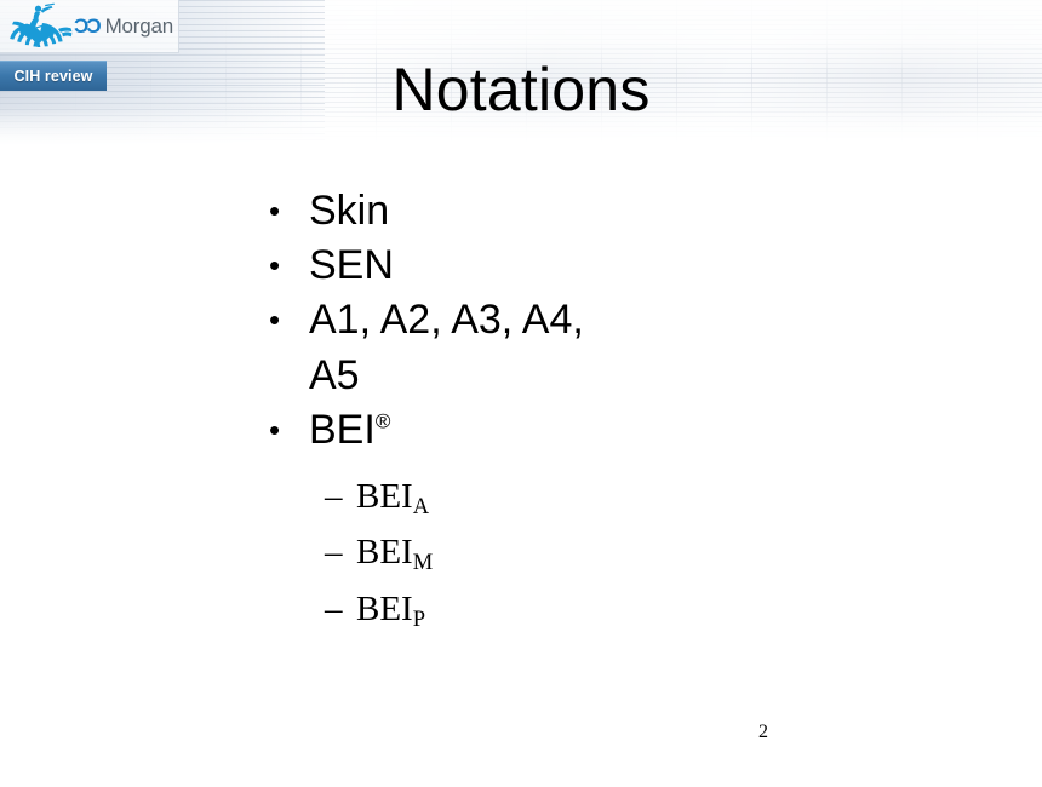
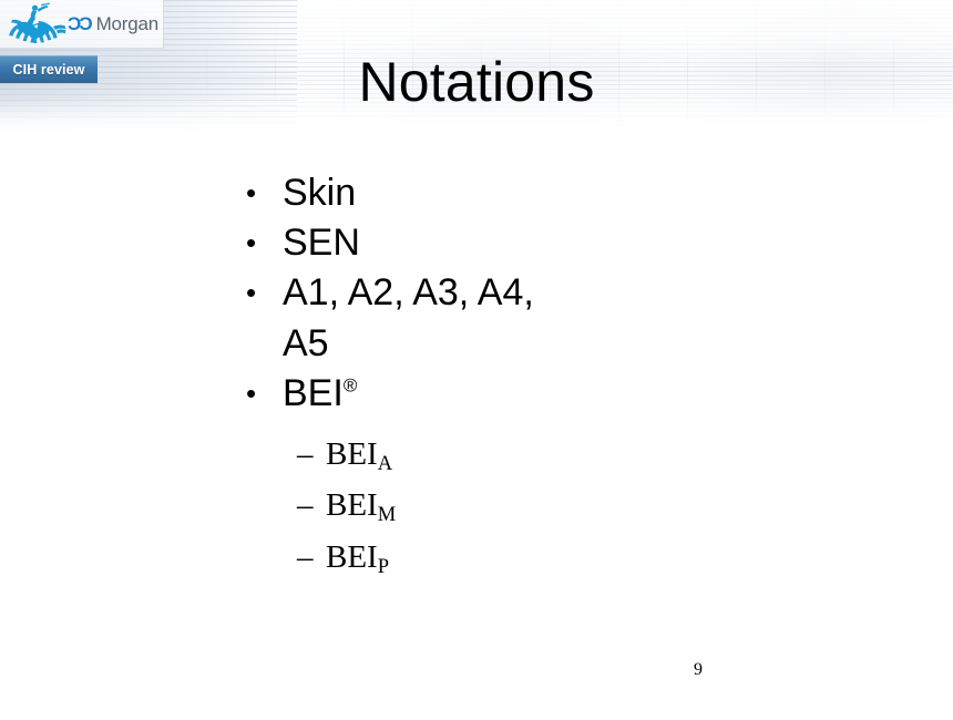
  Morgan
  CIH review
  Notations
  •
  Skin
  •
  SEN
  •
  A1, A2, A3, A4, A5
  •
  BEI®
  –
  BEIA
  –
  BEIM
  –
  BEIP
- 2
+ 9
